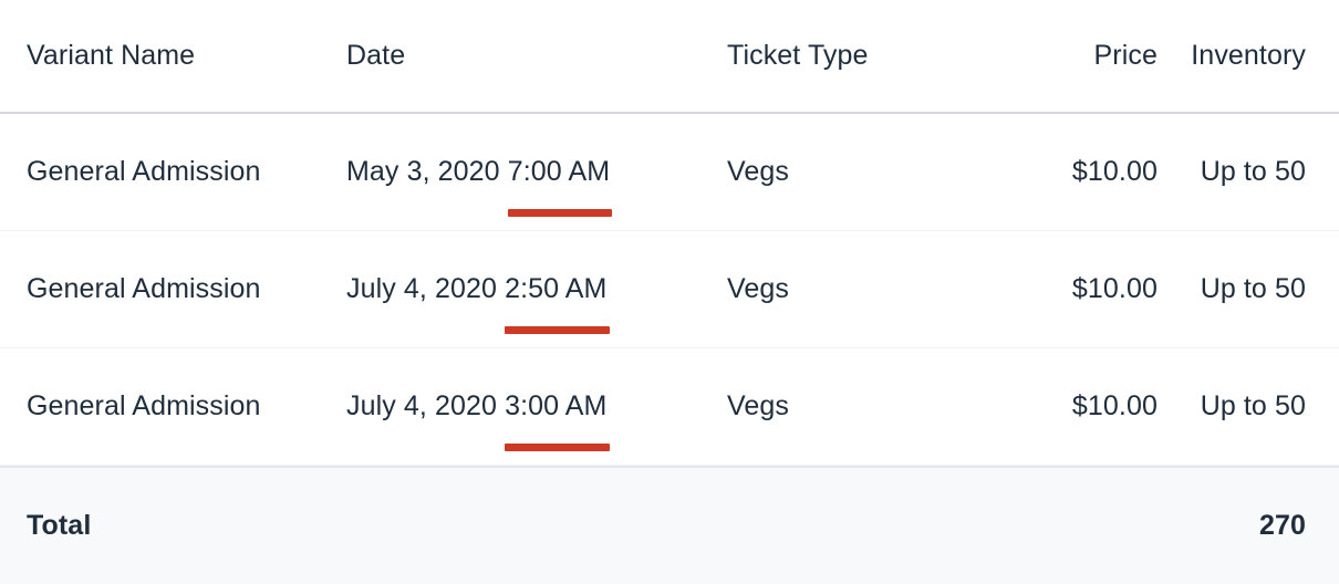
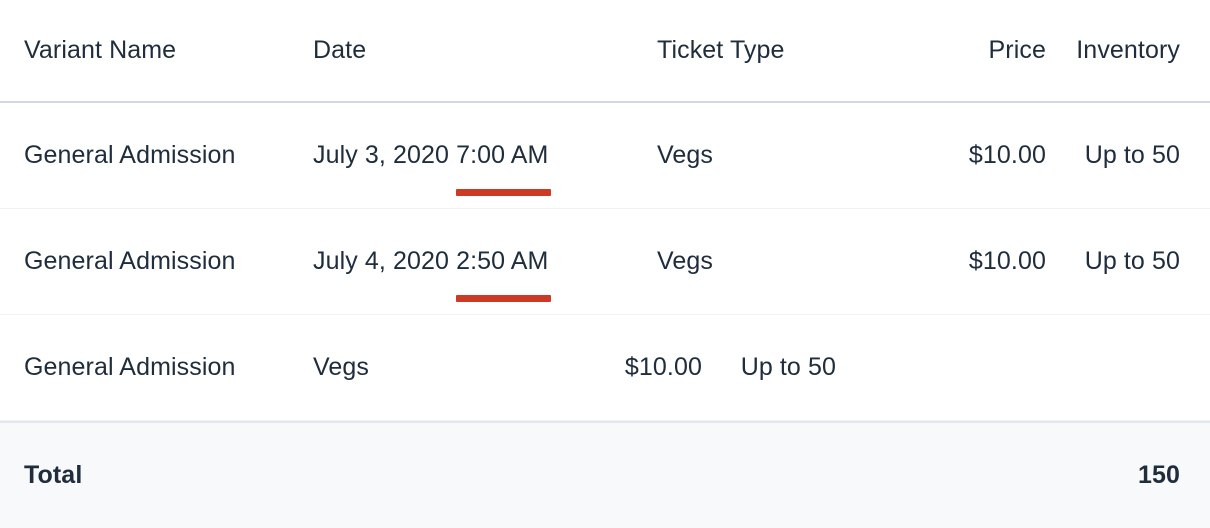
  Variant Name
  Date
  Ticket Type
  Price
  Inventory
  General Admission
- May 3, 2020 7:00 AM
+ July 3, 2020 7:00 AM
  Vegs
  $10.00
  Up to 50
  General Admission
  July 4, 2020 2:50 AM
  Vegs
  $10.00
  Up to 50
  General Admission
- July 4, 2020 3:00 AM
  Vegs
  $10.00
  Up to 50
  Total
- 270
+ 150
